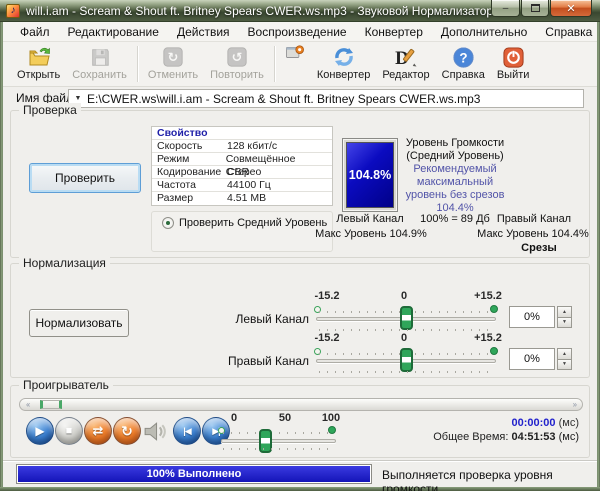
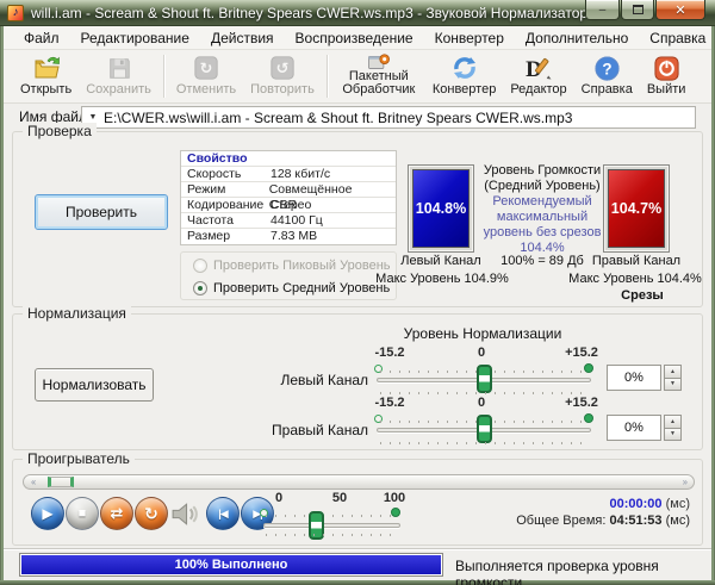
  ♪
  will.i.am - Scream & Shout ft. Britney Spears CWER.ws.mp3 - Звуковой Нормализатор
  –
  ✕
  Файл
  Редактирование
  Действия
  Воспроизведение
  Конвертер
  Дополнительно
  Справка
  Открыть
  Сохранить
  ↻
  Отменить
  ↺
  Повторить
+ Пакетный Обработчик
  Конвертер
  D
  Редактор
  ?
  Справка
  Выйти
  E:\CWER.ws\will.i.am - Scream & Shout ft. Britney Spears CWER.ws.mp3
  Проверка
  Проверить
  Свойство
  Скорость
  128 кбит/с
  Режим
  Совмещённое Стерео
  Кодирование
  CBR
  Частота
  44100 Гц
  Размер
- 4.51 MB
+ 7.83 MB
+ Проверить Пиковый Уровень
  Проверить Средний Уровень
  104.8%
  Уровень Громкости
  (Средний Уровень)
  Рекомендуемый
  максимальный
  уровень без срезов
  104.4%
+ 104.7%
  Левый Канал
  100% = 89 Дб
  Правый Канал
  Макс Уровень 104.9%
  Макс Уровень 104.4%
  Срезы
  Нормализация
  Нормализовать
+ Уровень Нормализации
  -15.2
  0
  +15.2
  Левый Канал
  0%
  -15.2
  0
  +15.2
  Правый Канал
  0%
  Проигрыватель
  ‹‹
  ››
  ▶
  ■
  ⇄
  ↻
  |◀
  0
  50
  100
  00:00:00 (мс)
  Общее Время: 04:51:53 (мс)
  100% Выполнено
  Выполняется проверка уровня громкости
